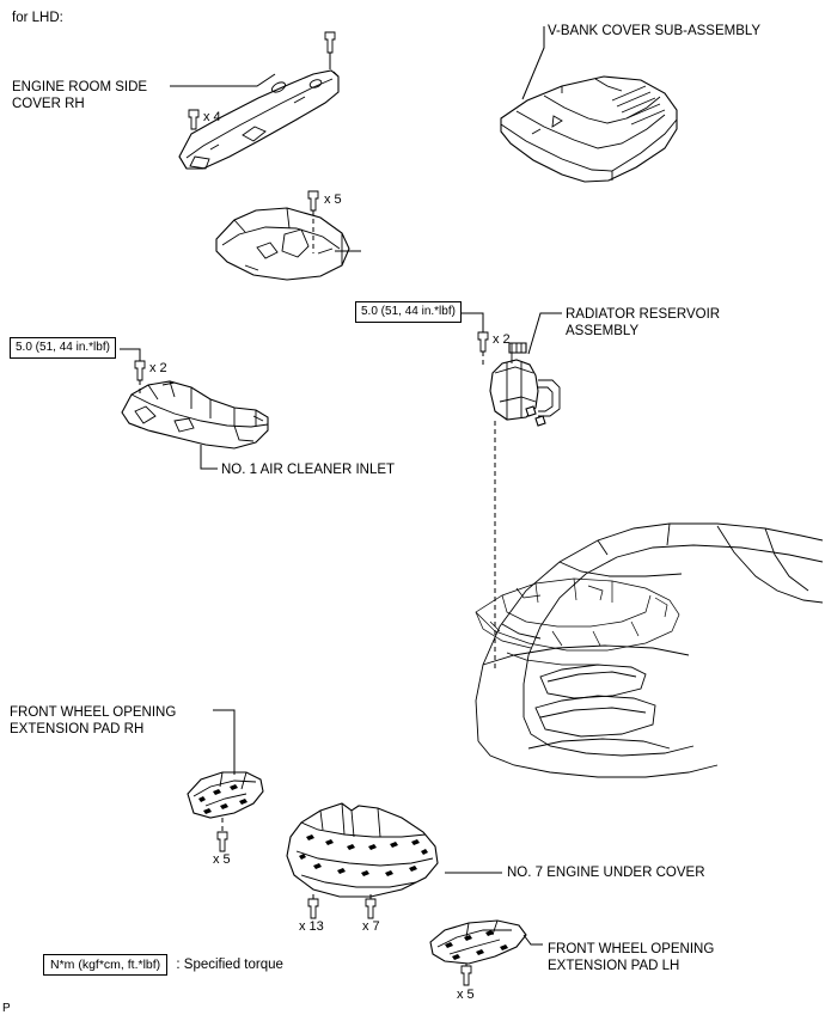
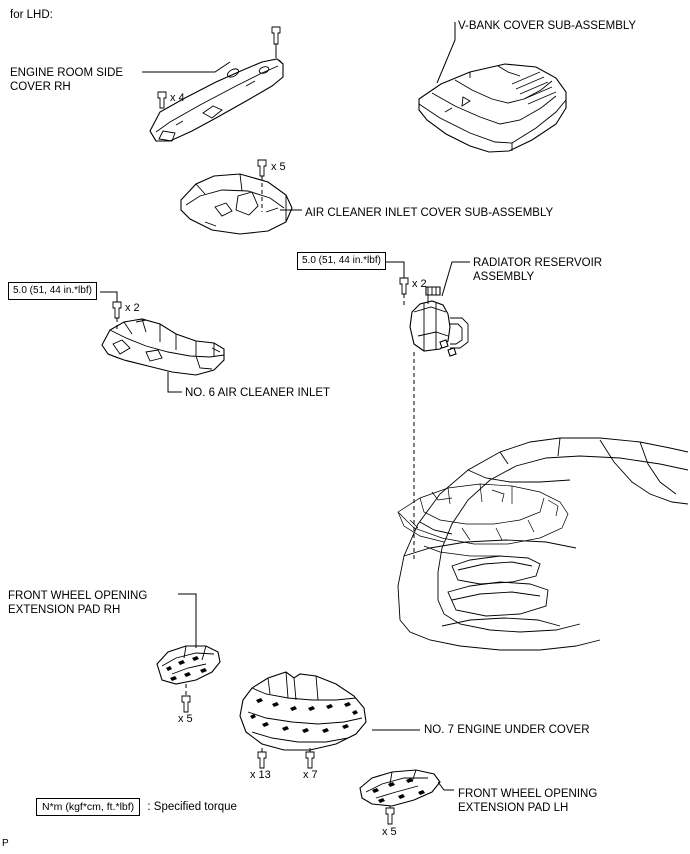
  for LHD:
  ENGINE ROOM SIDE
  COVER RH
  V-BANK COVER SUB-ASSEMBLY
+ AIR CLEANER INLET COVER SUB-ASSEMBLY
  RADIATOR RESERVOIR
  ASSEMBLY
- NO. 1 AIR CLEANER INLET
+ NO. 6 AIR CLEANER INLET
  FRONT WHEEL OPENING
  EXTENSION PAD RH
  NO. 7 ENGINE UNDER COVER
  FRONT WHEEL OPENING
  EXTENSION PAD LH
  5.0 (51, 44 in.*lbf)
  5.0 (51, 44 in.*lbf)
  x 4
  x 5
  x 2
  x 2
  x 5
  x 13
  x 7
  x 5
  N*m (kgf*cm, ft.*lbf) : Specified torque
  P
